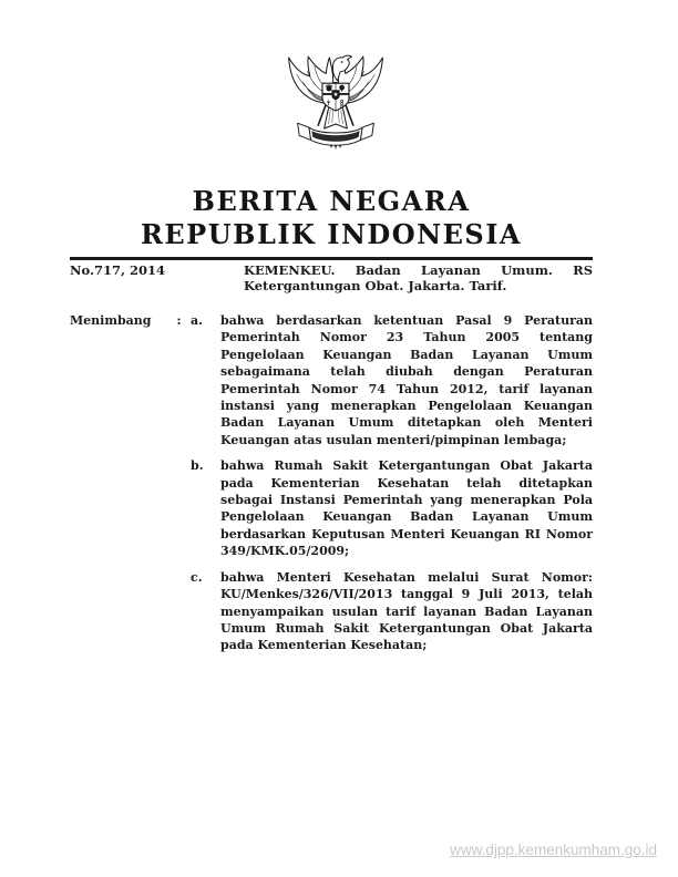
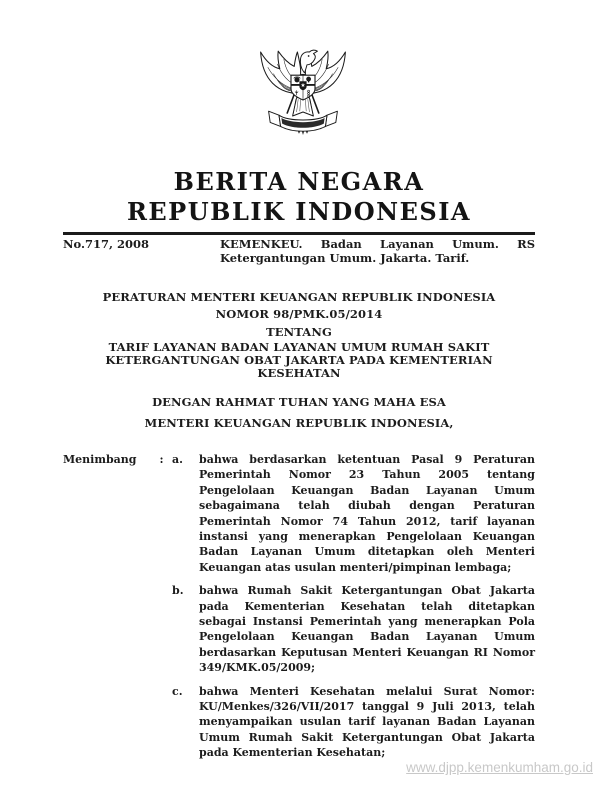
  BERITA NEGARA
  REPUBLIK INDONESIA
- No.717, 2014
+ No.717, 2008
- KEMENKEU. Badan Layanan Umum. RS Ketergantungan Obat. Jakarta. Tarif.
+ KEMENKEU. Badan Layanan Umum. RS Ketergantungan Umum. Jakarta. Tarif.
+ PERATURAN MENTERI KEUANGAN REPUBLIK INDONESIA
+ NOMOR 98/PMK.05/2014
+ TENTANG
+ TARIF LAYANAN BADAN LAYANAN UMUM RUMAH SAKIT
+ KETERGANTUNGAN OBAT JAKARTA PADA KEMENTERIAN KESEHATAN
+ DENGAN RAHMAT TUHAN YANG MAHA ESA
+ MENTERI KEUANGAN REPUBLIK INDONESIA,
  Menimbang
  :
  a.
  bahwa berdasarkan ketentuan Pasal 9 Peraturan Pemerintah Nomor 23 Tahun 2005 tentang Pengelolaan Keuangan Badan Layanan Umum sebagaimana telah diubah dengan Peraturan Pemerintah Nomor 74 Tahun 2012, tarif layanan instansi yang menerapkan Pengelolaan Keuangan Badan Layanan Umum ditetapkan oleh Menteri Keuangan atas usulan menteri/pimpinan lembaga;
  b.
  bahwa Rumah Sakit Ketergantungan Obat Jakarta pada Kementerian Kesehatan telah ditetapkan sebagai Instansi Pemerintah yang menerapkan Pola Pengelolaan Keuangan Badan Layanan Umum berdasarkan Keputusan Menteri Keuangan RI Nomor 349/KMK.05/2009;
  c.
- bahwa Menteri Kesehatan melalui Surat Nomor: KU/Menkes/326/VII/2013 tanggal 9 Juli 2013, telah menyampaikan usulan tarif layanan Badan Layanan Umum Rumah Sakit Ketergantungan Obat Jakarta pada Kementerian Kesehatan;
+ bahwa Menteri Kesehatan melalui Surat Nomor: KU/Menkes/326/VII/2017 tanggal 9 Juli 2013, telah menyampaikan usulan tarif layanan Badan Layanan Umum Rumah Sakit Ketergantungan Obat Jakarta pada Kementerian Kesehatan;
  www.djpp.kemenkumham.go.id
